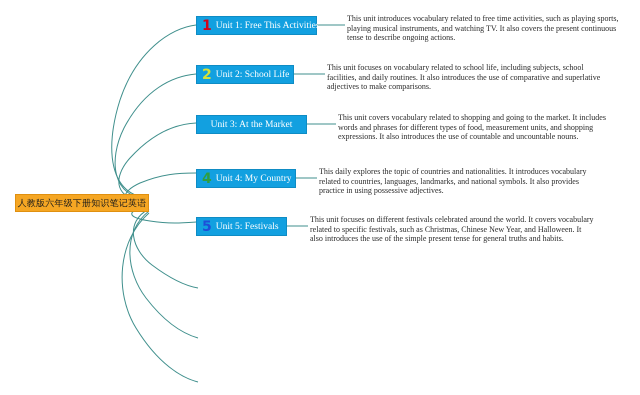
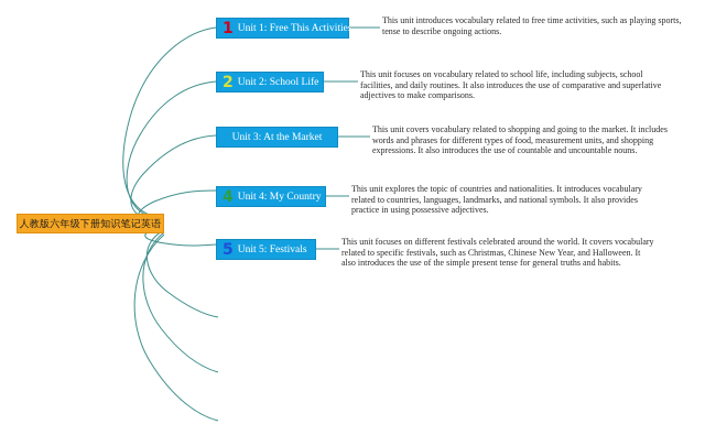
  人教版六年级下册知识笔记英语
  1
  Unit 1: Free This Activities
  2
  Unit 2: School Life
  Unit 3: At the Market
  4
  Unit 4: My Country
  5
  Unit 5: Festivals
  This unit introduces vocabulary related to free time activities, such as playing sports,
- playing musical instruments, and watching TV. It also covers the present continuous
  tense to describe ongoing actions.
  This unit focuses on vocabulary related to school life, including subjects, school
  facilities, and daily routines. It also introduces the use of comparative and superlative
  adjectives to make comparisons.
  This unit covers vocabulary related to shopping and going to the market. It includes
  words and phrases for different types of food, measurement units, and shopping
  expressions. It also introduces the use of countable and uncountable nouns.
- This daily explores the topic of countries and nationalities. It introduces vocabulary
+ This unit explores the topic of countries and nationalities. It introduces vocabulary
  related to countries, languages, landmarks, and national symbols. It also provides
  practice in using possessive adjectives.
  This unit focuses on different festivals celebrated around the world. It covers vocabulary
  related to specific festivals, such as Christmas, Chinese New Year, and Halloween. It
  also introduces the use of the simple present tense for general truths and habits.
